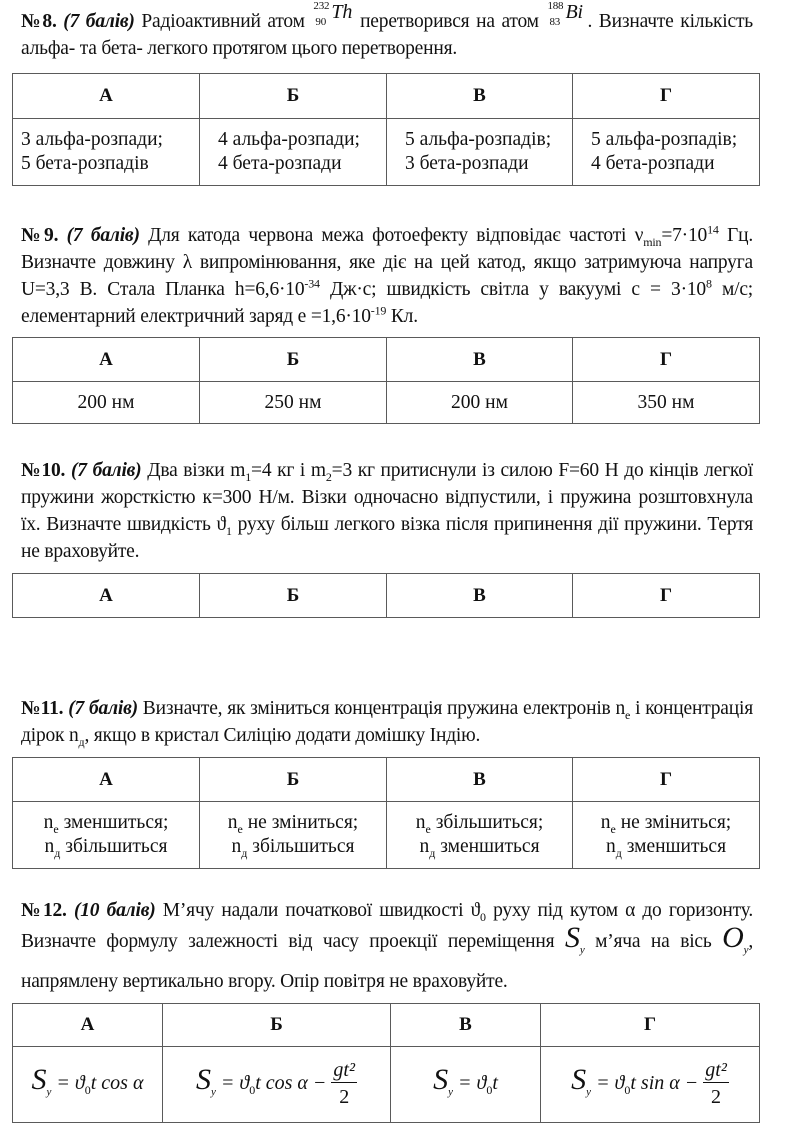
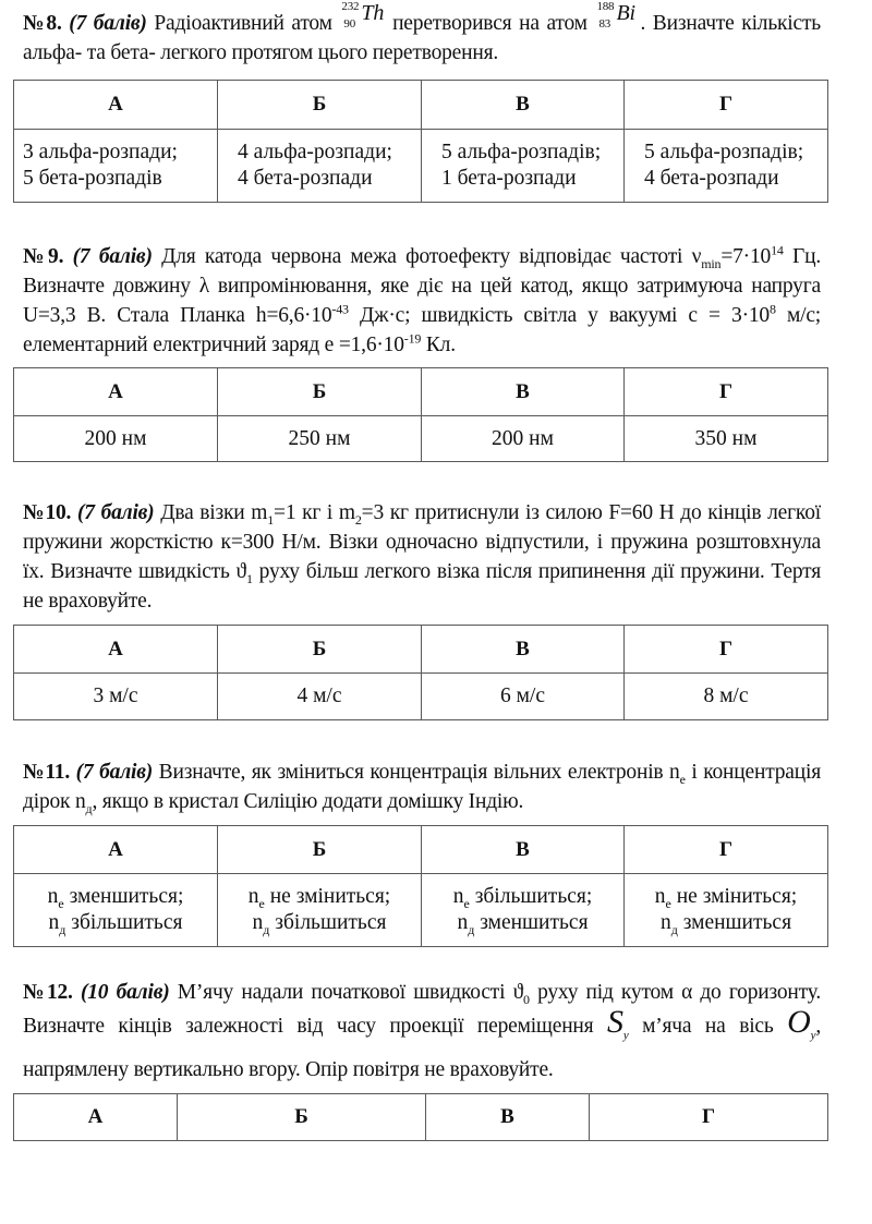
  №8. (7 балів) Радіоактивний атом
  232
  90
  Th
  перетворився на атом
  188
  83
  Bi
  . Визначте кількість альфа- та бета- легкого протягом цього перетворення.
  А	Б	В	Г
- 3 альфа-розпади;5 бета-розпадів	4 альфа-розпади;4 бета-розпади	5 альфа-розпадів;3 бета-розпади	5 альфа-розпадів;4 бета-розпади
+ 3 альфа-розпади;5 бета-розпадів	4 альфа-розпади;4 бета-розпади	5 альфа-розпадів;1 бета-розпади	5 альфа-розпадів;4 бета-розпади
- №9. (7 балів) Для катода червона межа фотоефекту відповідає частоті νmin=7·1014 Гц. Визначте довжину λ випромінювання, яке діє на цей катод, якщо затримуюча напруга U=3,3 В. Стала Планка h=6,6·10-34 Дж·с; швидкість світла у вакуумі с = 3·108 м/с; елементарний електричний заряд е =1,6·10-19 Кл.
+ №9. (7 балів) Для катода червона межа фотоефекту відповідає частоті νmin=7·1014 Гц. Визначте довжину λ випромінювання, яке діє на цей катод, якщо затримуюча напруга U=3,3 В. Стала Планка h=6,6·10-43 Дж·с; швидкість світла у вакуумі с = 3·108 м/с; елементарний електричний заряд е =1,6·10-19 Кл.
  А	Б	В	Г
  200 нм	250 нм	200 нм	350 нм
- №10. (7 балів) Два візки m1=4 кг і m2=3 кг притиснули із силою F=60 Н до кінців легкої пружини жорсткістю к=300 Н/м. Візки одночасно відпустили, і пружина розштовхнула їх. Визначте швидкість ϑ1 руху більш легкого візка після припинення дії пружини. Тертя не враховуйте.
+ №10. (7 балів) Два візки m1=1 кг і m2=3 кг притиснули із силою F=60 Н до кінців легкої пружини жорсткістю к=300 Н/м. Візки одночасно відпустили, і пружина розштовхнула їх. Визначте швидкість ϑ1 руху більш легкого візка після припинення дії пружини. Тертя не враховуйте.
  А	Б	В	Г
+ 3 м/с	4 м/с	6 м/с	8 м/с
- №11. (7 балів) Визначте, як зміниться концентрація пружина електронів nе і концентрація дірок nд, якщо в кристал Силіцію додати домішку Індію.
+ №11. (7 балів) Визначте, як зміниться концентрація вільних електронів nе і концентрація дірок nд, якщо в кристал Силіцію додати домішку Індію.
  А	Б	В	Г
  nе зменшиться; nд збільшиться	nе не зміниться; nд збільшиться	nе збільшиться; nд зменшиться	nе не зміниться; nд зменшиться
- №12. (10 балів) М’ячу надали початкової швидкості ϑ0 руху під кутом α до горизонту. Визначте формулу залежності від часу проекції переміщення Sy м’яча на вісь Oy, напрямлену вертикально вгору. Опір повітря не враховуйте.
+ №12. (10 балів) М’ячу надали початкової швидкості ϑ0 руху під кутом α до горизонту. Визначте кінців залежності від часу проекції переміщення Sy м’яча на вісь Oy, напрямлену вертикально вгору. Опір повітря не враховуйте.
  А	Б	В	Г
- Sy = ϑ0t cos α	Sy = ϑ0t cos α − gt²2	Sy = ϑ0t	Sy = ϑ0t sin α − gt²2
